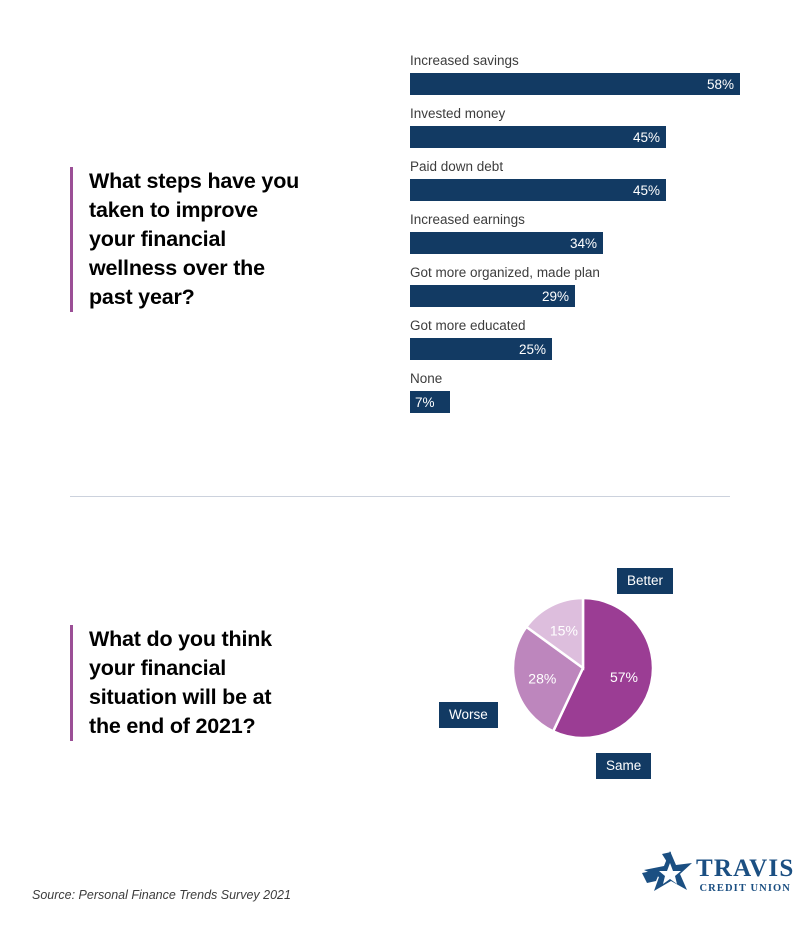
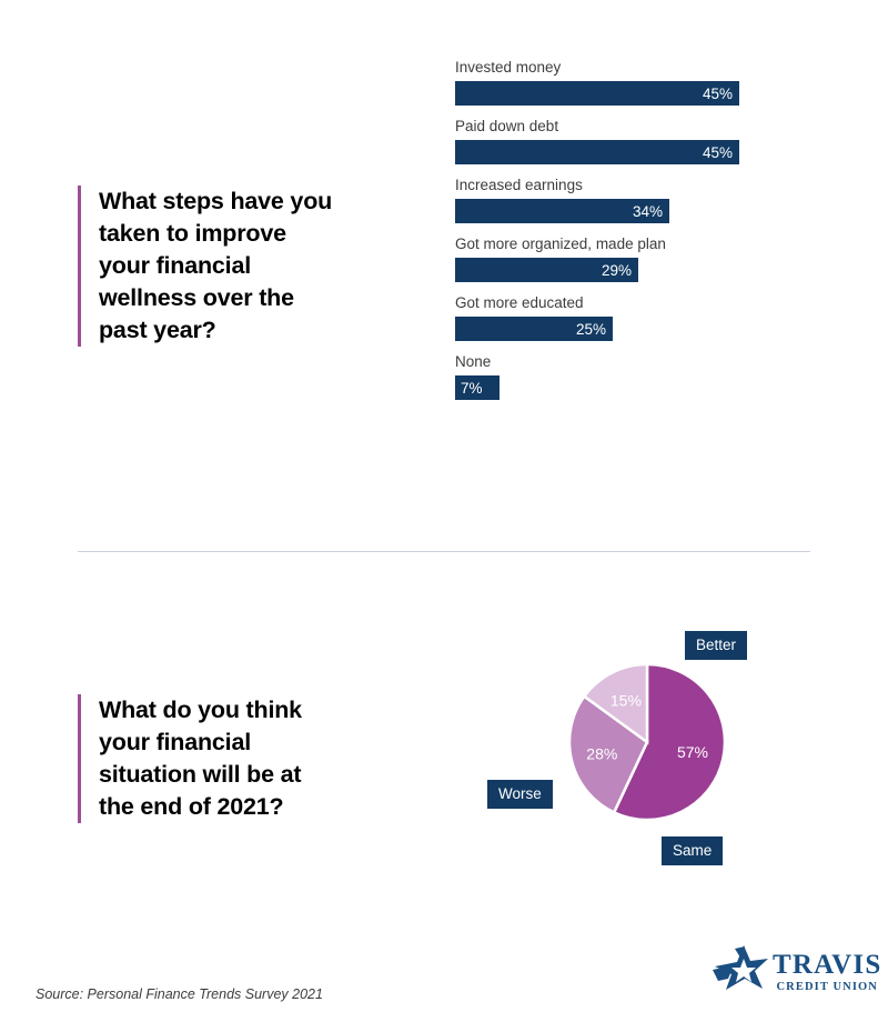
  What steps have you
  taken to improve
  your financial
  wellness over the
  past year?
- Increased savings
- 58%
  Invested money
  45%
  Paid down debt
  45%
  Increased earnings
  34%
  Got more organized, made plan
  29%
  Got more educated
  25%
  None
  7%
  What do you think
  your financial
  situation will be at
  the end of 2021?
  57%
  28%
  15%
  Better
  Worse
  Same
  Source: Personal Finance Trends Survey 2021
  TRAVIS
  CREDIT UNION
